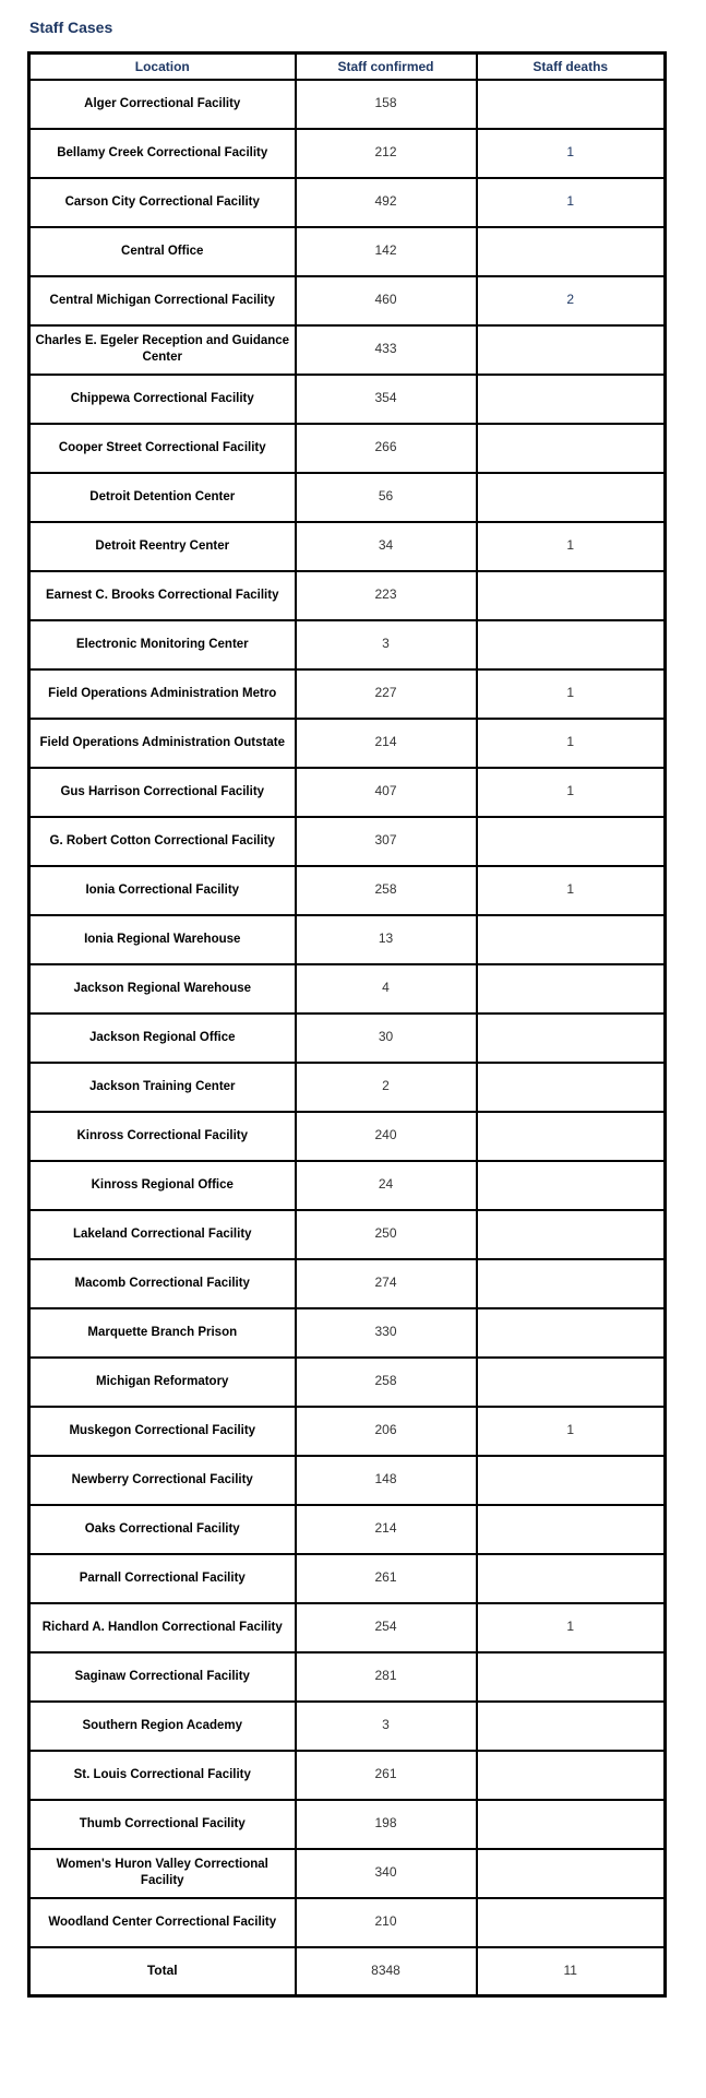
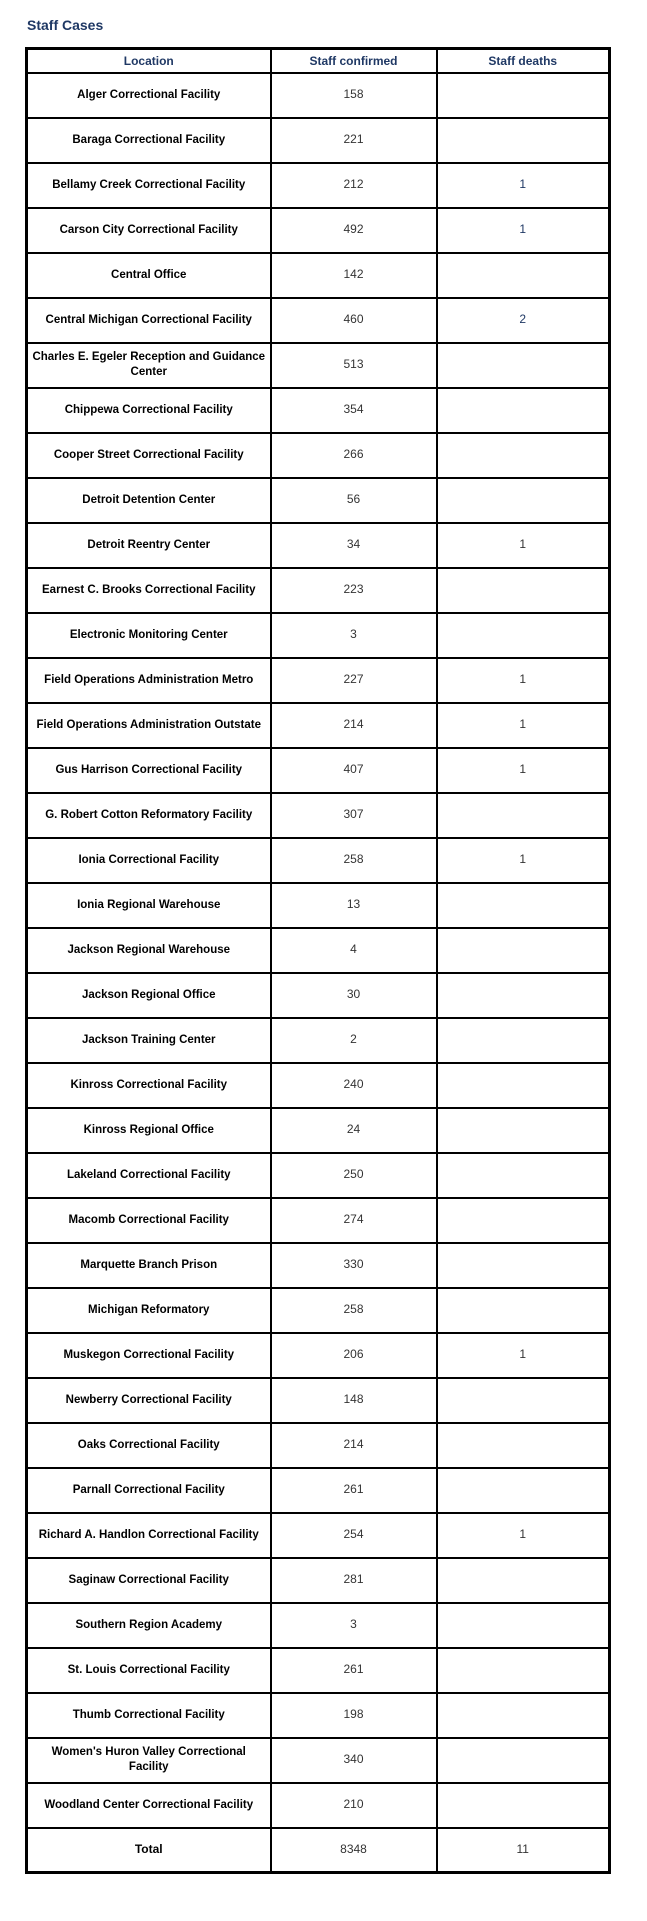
  Staff Cases
  Location	Staff confirmed	Staff deaths
  Alger Correctional Facility	158
+ Baraga Correctional Facility	221
  Bellamy Creek Correctional Facility	212	1
  Carson City Correctional Facility	492	1
  Central Office	142
  Central Michigan Correctional Facility	460	2
- Charles E. Egeler Reception and Guidance Center	433
+ Charles E. Egeler Reception and Guidance Center	513
  Chippewa Correctional Facility	354
  Cooper Street Correctional Facility	266
  Detroit Detention Center	56
  Detroit Reentry Center	34	1
  Earnest C. Brooks Correctional Facility	223
  Electronic Monitoring Center	3
  Field Operations Administration Metro	227	1
  Field Operations Administration Outstate	214	1
  Gus Harrison Correctional Facility	407	1
- G. Robert Cotton Correctional Facility	307
+ G. Robert Cotton Reformatory Facility	307
  Ionia Correctional Facility	258	1
  Ionia Regional Warehouse	13
  Jackson Regional Warehouse	4
  Jackson Regional Office	30
  Jackson Training Center	2
  Kinross Correctional Facility	240
  Kinross Regional Office	24
  Lakeland Correctional Facility	250
  Macomb Correctional Facility	274
  Marquette Branch Prison	330
  Michigan Reformatory	258
  Muskegon Correctional Facility	206	1
  Newberry Correctional Facility	148
  Oaks Correctional Facility	214
  Parnall Correctional Facility	261
  Richard A. Handlon Correctional Facility	254	1
  Saginaw Correctional Facility	281
  Southern Region Academy	3
  St. Louis Correctional Facility	261
  Thumb Correctional Facility	198
  Women's Huron Valley Correctional Facility	340
  Woodland Center Correctional Facility	210
  Total	8348	11
